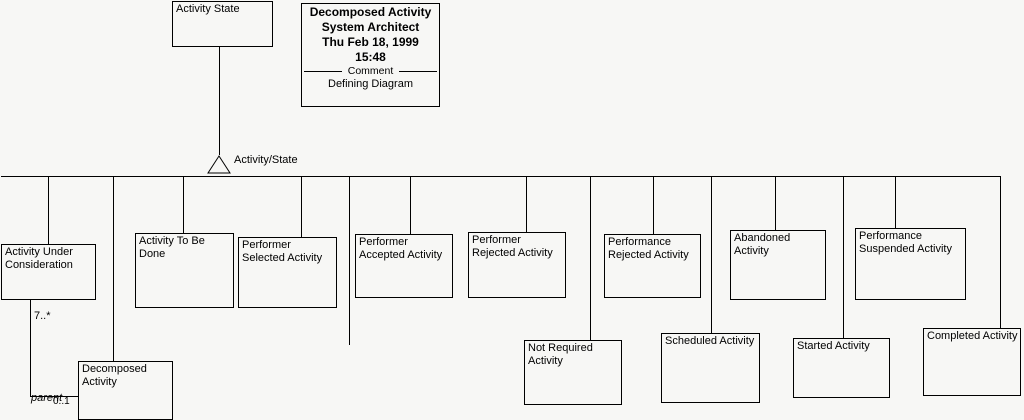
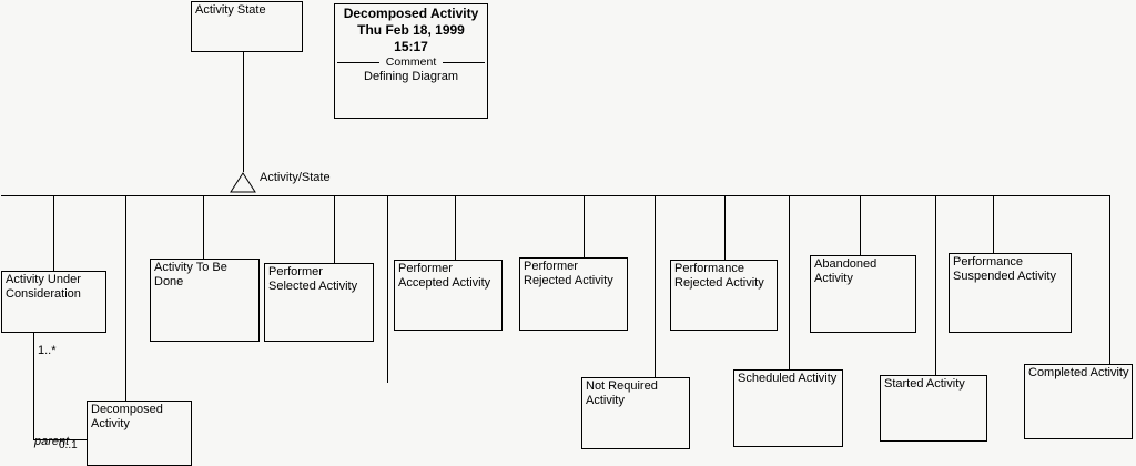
  Activity State
  Decomposed Activity
- System Architect
  Thu Feb 18, 1999
- 15:48
+ 15:17
  Comment
  Defining Diagram
  Activity/State
  Activity Under
  Consideration
  Activity To Be
  Done
  Performer
  Selected Activity
  Performer
  Accepted Activity
  Performer
  Rejected Activity
  Performance
  Rejected Activity
  Abandoned
  Activity
  Performance
  Suspended Activity
  Not Required
  Activity
  Scheduled Activity
  Started Activity
  Completed Activity
  Decomposed
  Activity
- 7..*
+ 1..*
  parent
  0..1
